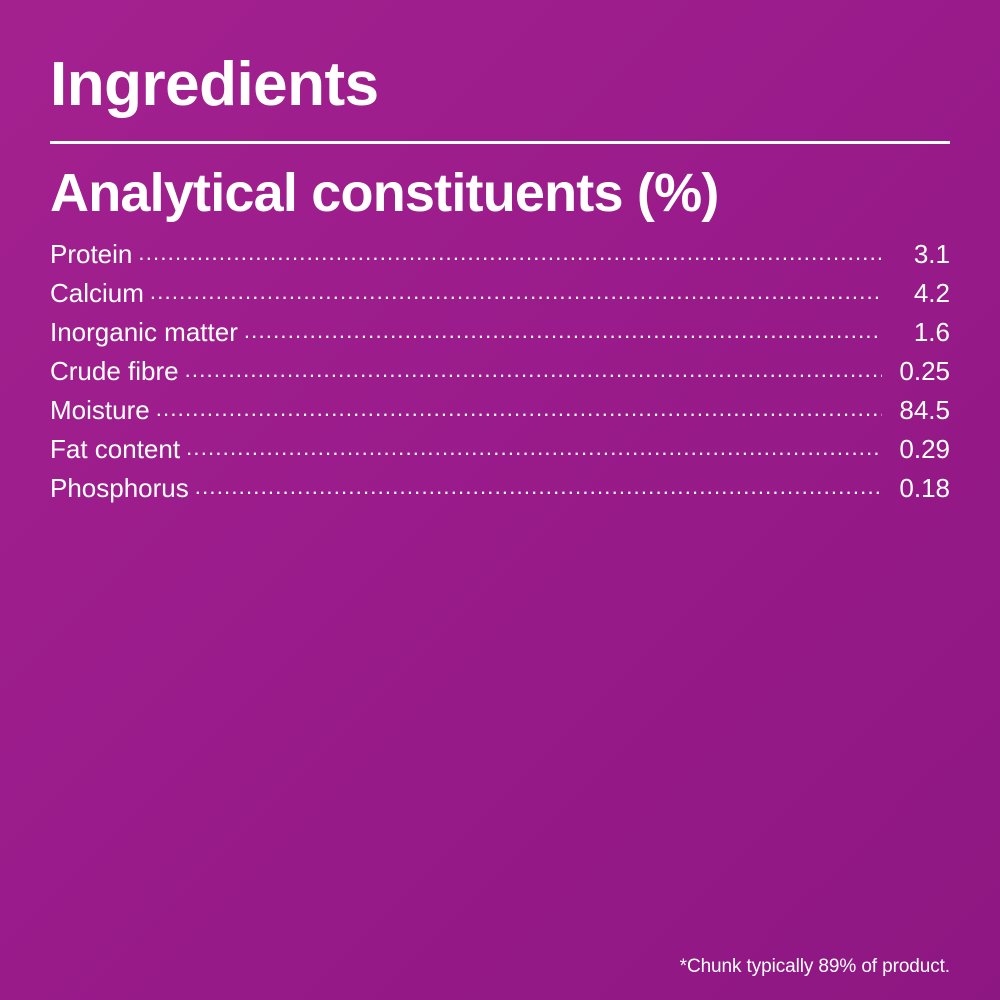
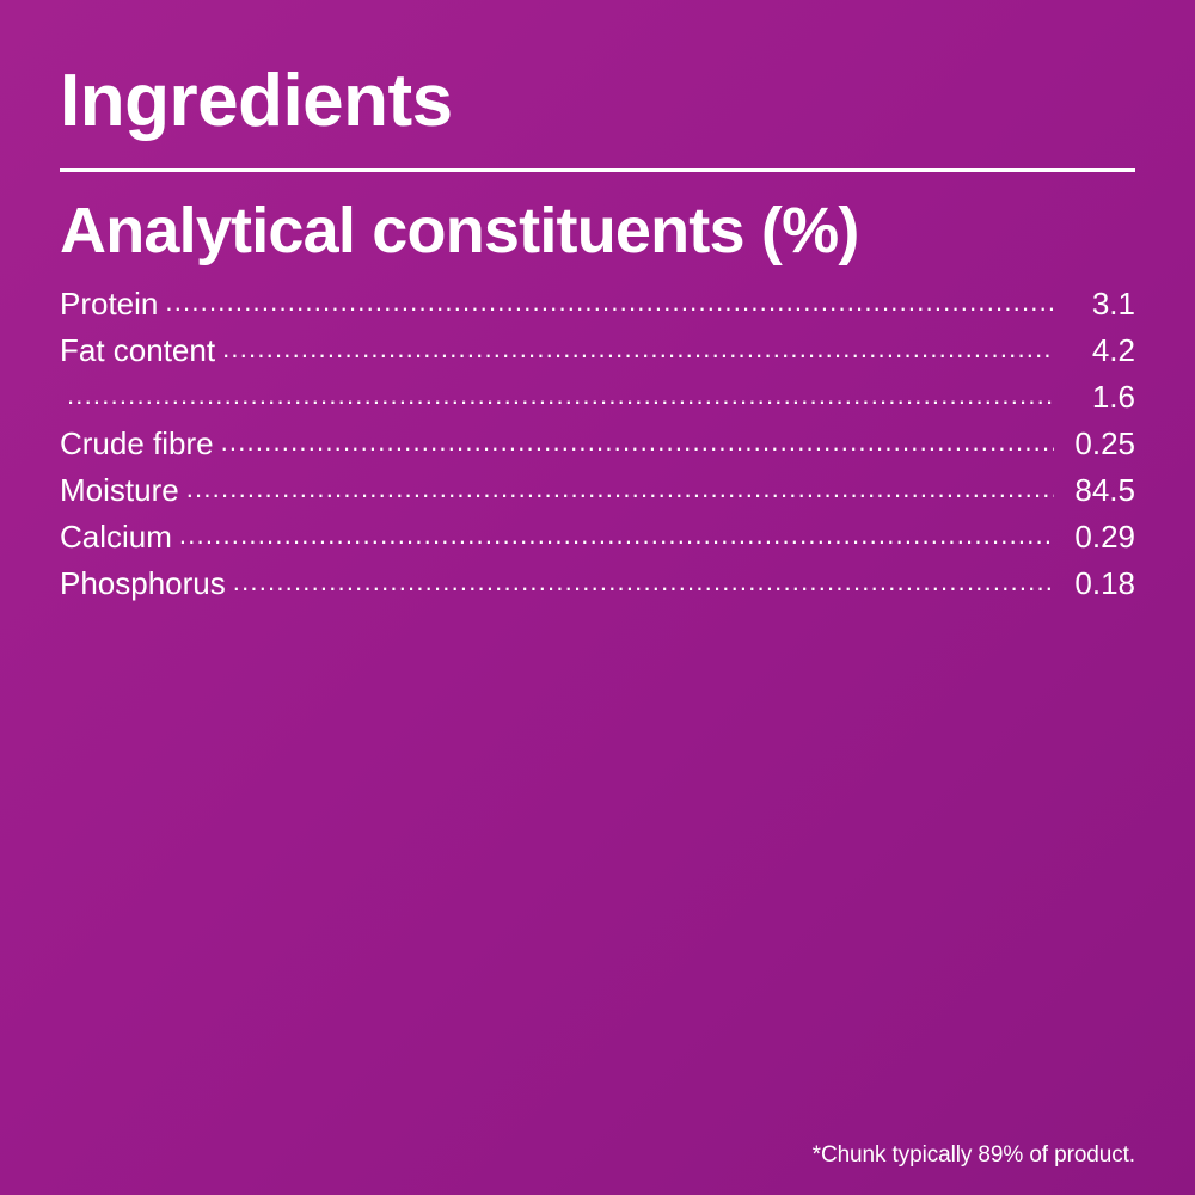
  Ingredients
  Analytical constituents (%)
  Protein
  3.1
- Calcium
+ Fat content
  4.2
- Inorganic matter
  1.6
  Crude fibre
  0.25
  Moisture
  84.5
- Fat content
+ Calcium
  0.29
  Phosphorus
  0.18
  *Chunk typically 89% of product.
